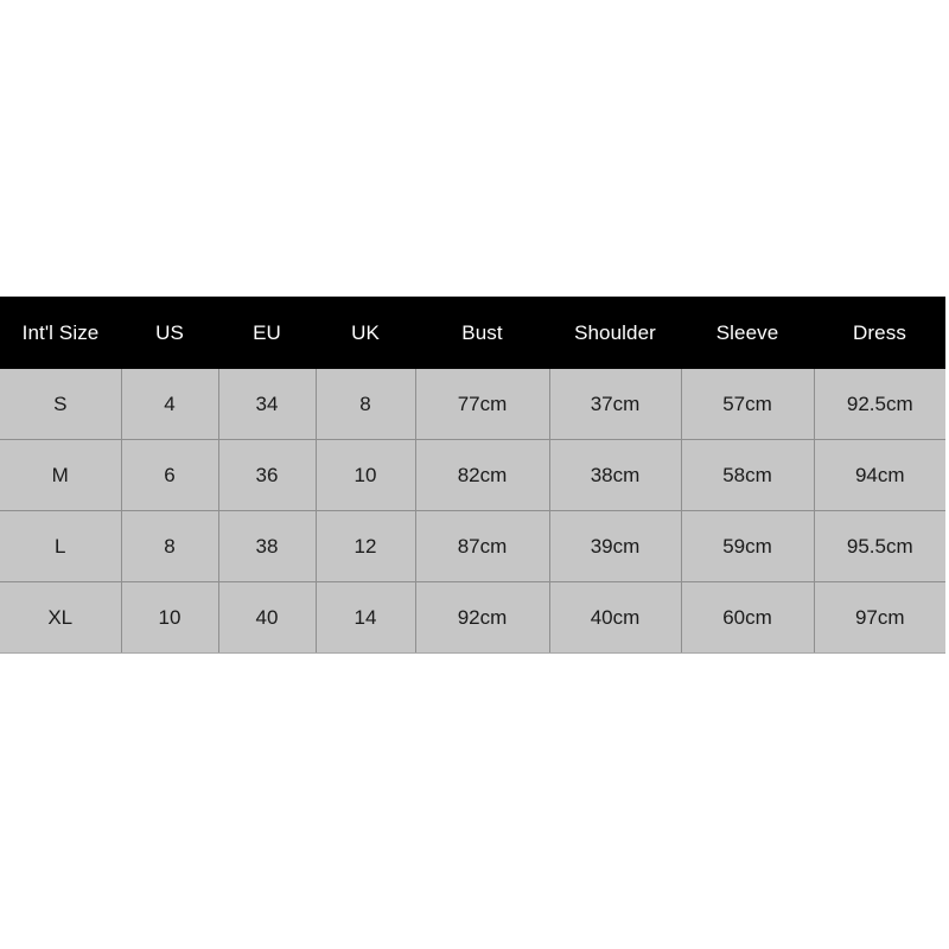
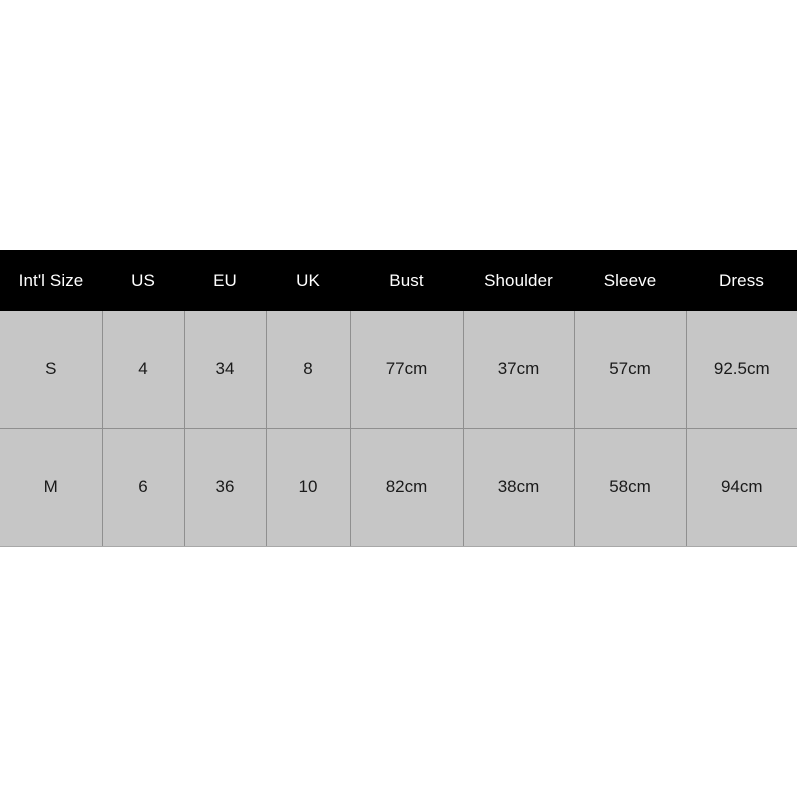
  Int'l Size	US	EU	UK	Bust	Shoulder	Sleeve	Dress
  S	4	34	8	77cm	37cm	57cm	92.5cm
  M	6	36	10	82cm	38cm	58cm	94cm
- L	8	38	12	87cm	39cm	59cm	95.5cm
- XL	10	40	14	92cm	40cm	60cm	97cm
